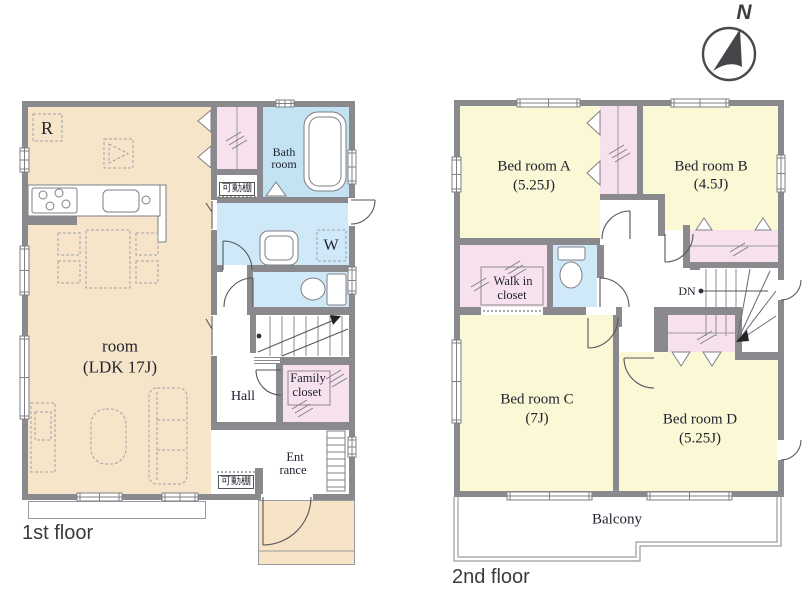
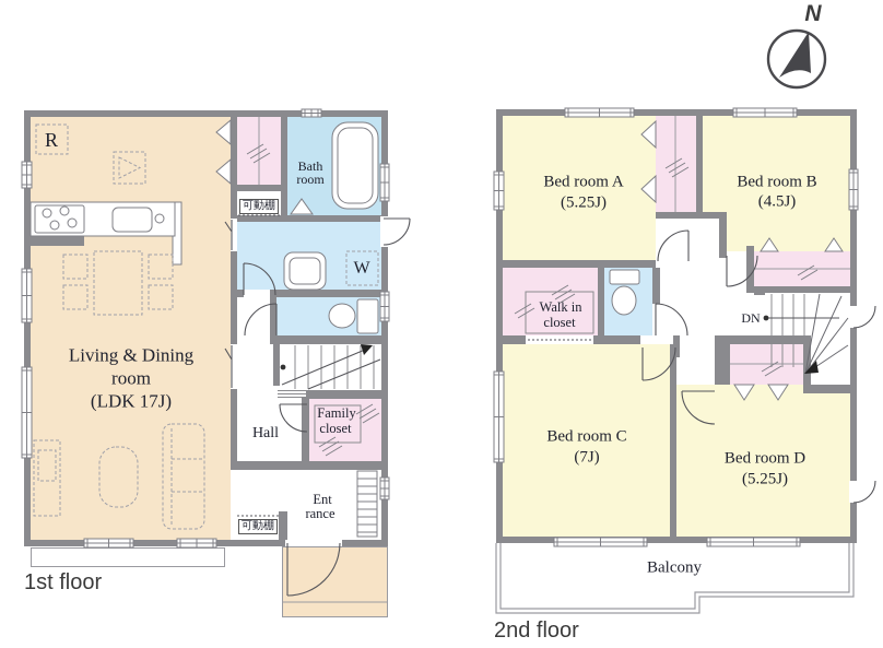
+ Living & Dining
  room
  (LDK 17J)
  Bath
  room
  可動棚
  Hall
  Family
  closet
  Ent
  rance
  可動棚
  R
  W
  1st floor
  Bed room A
  (5.25J)
  Bed room B
  (4.5J)
  Bed room C
  (7J)
  Bed room D
  (5.25J)
  Walk in
  closet
  DN
  Balcony
  2nd floor
  N
